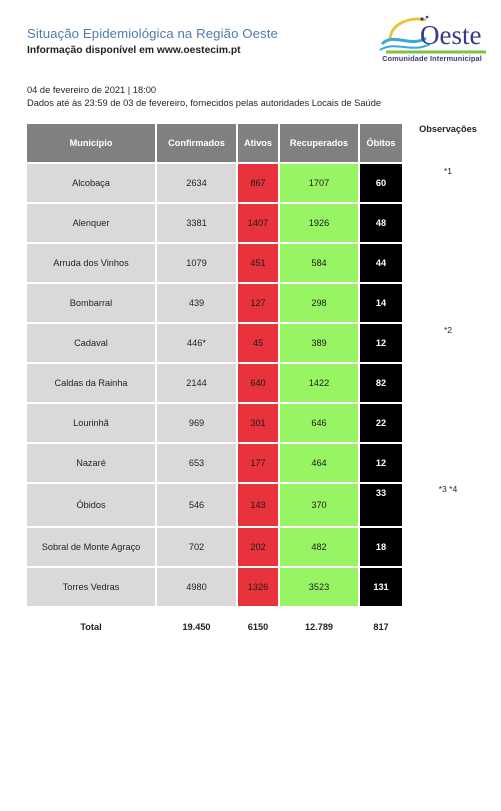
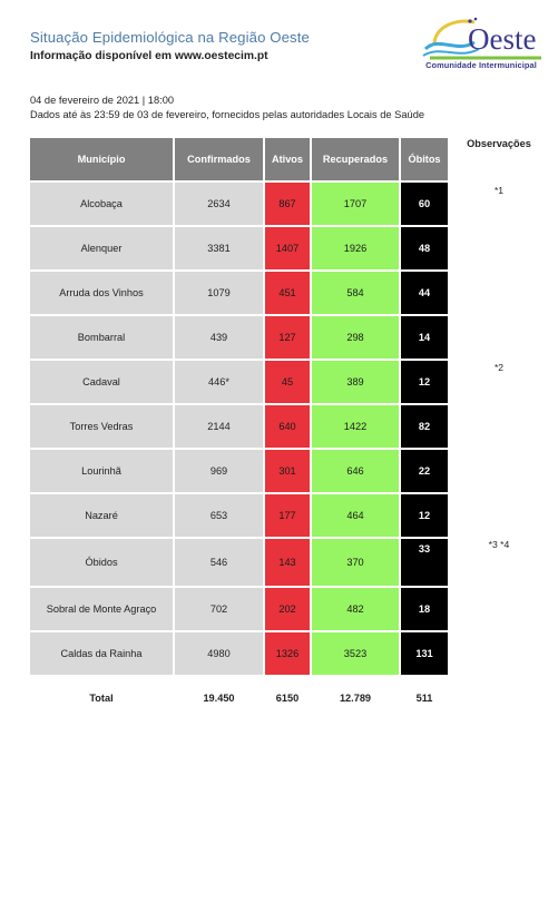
  Situação Epidemiológica na Região Oeste
  Informação disponível em www.oestecim.pt
  Oeste
  Comunidade Intermunicipal
  04 de fevereiro de 2021 | 18:00
  Dados até às 23:59 de 03 de fevereiro, fornecidos pelas autoridades Locais de Saúde
  Município	Confirmados	Ativos	Recuperados	Óbitos
  Alcobaça	2634	867	1707	60
  Alenquer	3381	1407	1926	48
  Arruda dos Vinhos	1079	451	584	44
  Bombarral	439	127	298	14
  Cadaval	446*	45	389	12
- Caldas da Rainha	2144	640	1422	82
+ Torres Vedras	2144	640	1422	82
  Lourinhã	969	301	646	22
  Nazaré	653	177	464	12
  Óbidos	546	143	370	33
  Sobral de Monte Agraço	702	202	482	18
- Torres Vedras	4980	1326	3523	131
+ Caldas da Rainha	4980	1326	3523	131
- Total	19.450	6150	12.789	817
+ Total	19.450	6150	12.789	511
  Observações
  *1
  *2
  *3 *4
